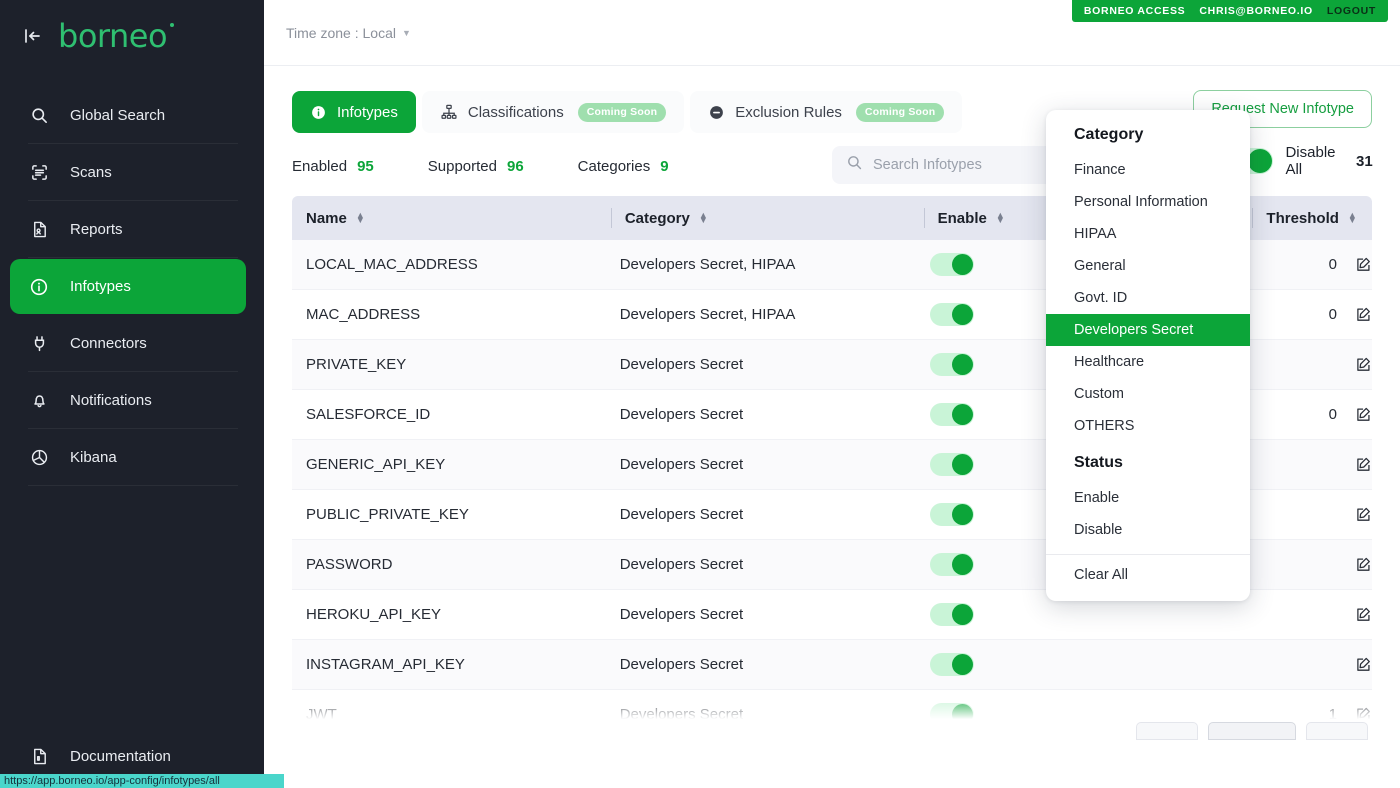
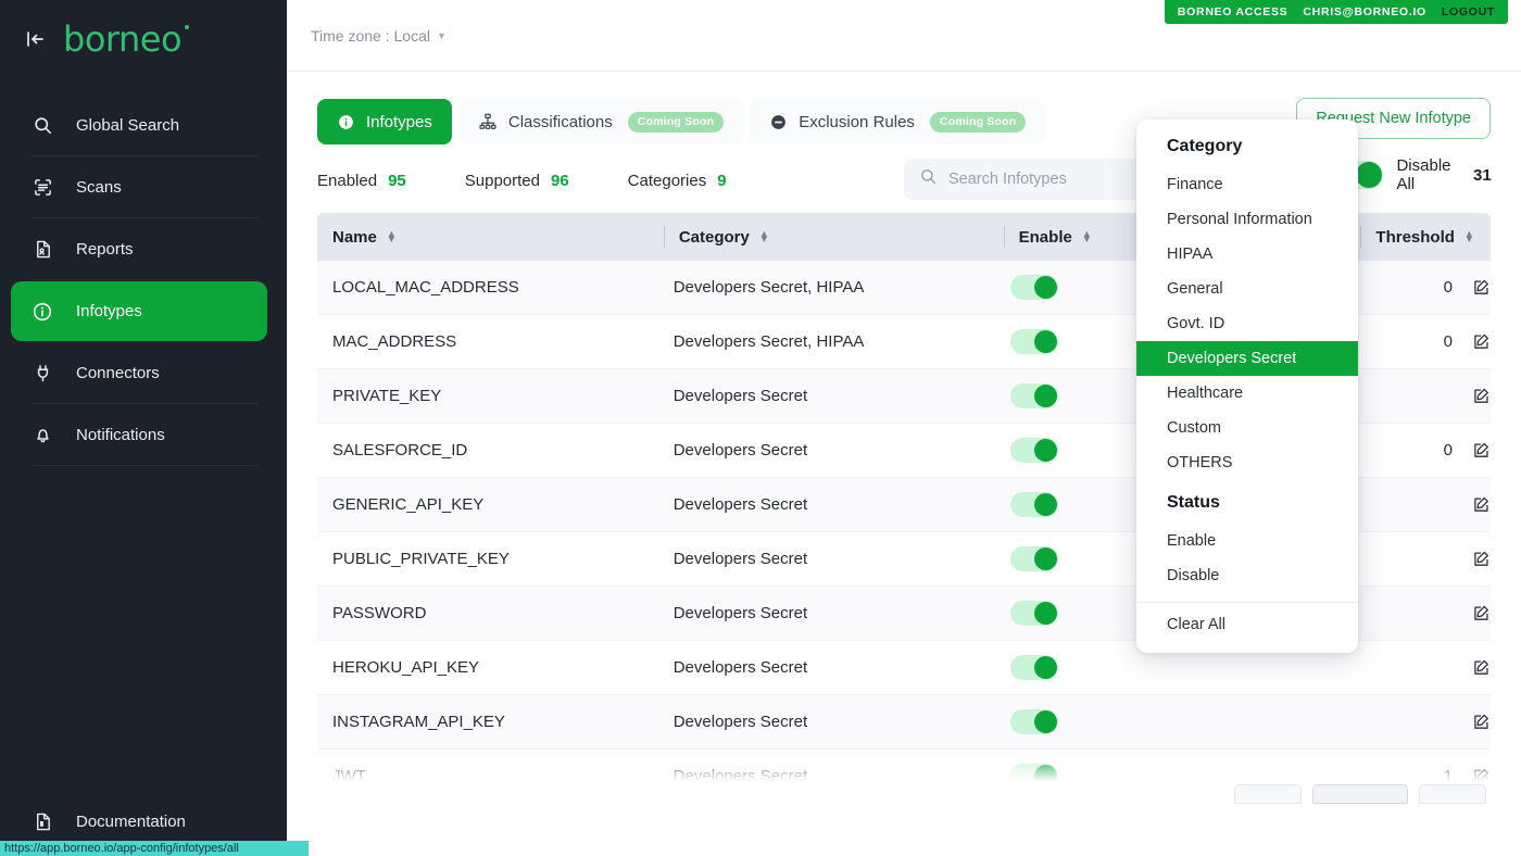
  borneo
  Global Search
  Scans
  Reports
  Infotypes
  Connectors
  Notifications
- Kibana
  Documentation
  Time zone : Local
  ▼
  BORNEO ACCESS
  CHRIS@BORNEO.IO
  LOGOUT
  Infotypes
  Classifications
  Coming Soon
  Exclusion Rules
  Coming Soon
  Request New Infotype
  Enabled
  95
  Supported
  96
  Categories
  9
  Search Infotypes
  Disable All
  31
  Name
  ▲
  ▼
  Category
  ▲
  ▼
  Enable
  ▲
  ▼
  Threshold
  ▲
  ▼
  LOCAL_MAC_ADDRESS
  Developers Secret, HIPAA
  0
  MAC_ADDRESS
  Developers Secret, HIPAA
  0
  PRIVATE_KEY
  Developers Secret
  SALESFORCE_ID
  Developers Secret
  0
  GENERIC_API_KEY
  Developers Secret
  PUBLIC_PRIVATE_KEY
  Developers Secret
  PASSWORD
  Developers Secret
  HEROKU_API_KEY
  Developers Secret
  INSTAGRAM_API_KEY
  Developers Secret
  Category
  Finance
  Personal Information
  HIPAA
  General
  Govt. ID
  Developers Secret
  Healthcare
  Custom
  OTHERS
  Status
  Enable
  Disable
  Clear All
  https://app.borneo.io/app-config/infotypes/all
